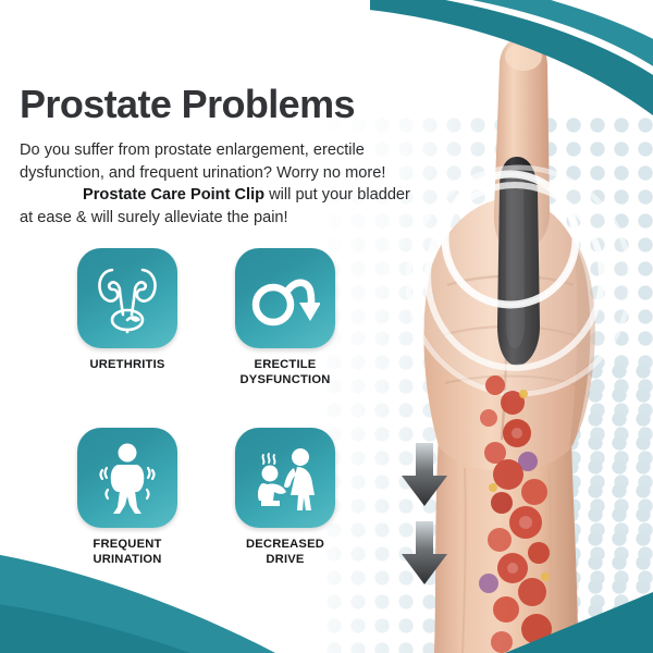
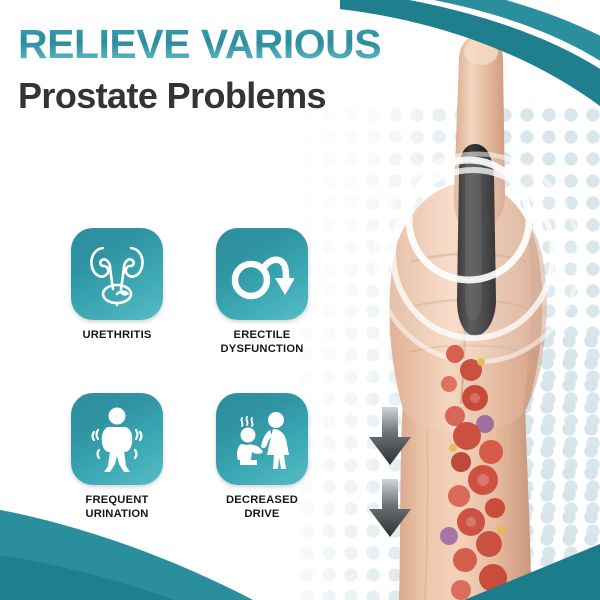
+ RELIEVE VARIOUS
  Prostate Problems
- Do you suffer from prostate enlargement, erectile dysfunction, and frequent urination? Worry no more! Prostate Care Point Clip will put your bladder at ease & will surely alleviate the pain!
  URETHRITIS
  ERECTILE
  DYSFUNCTION
  FREQUENT
  URINATION
  DECREASED
  DRIVE
